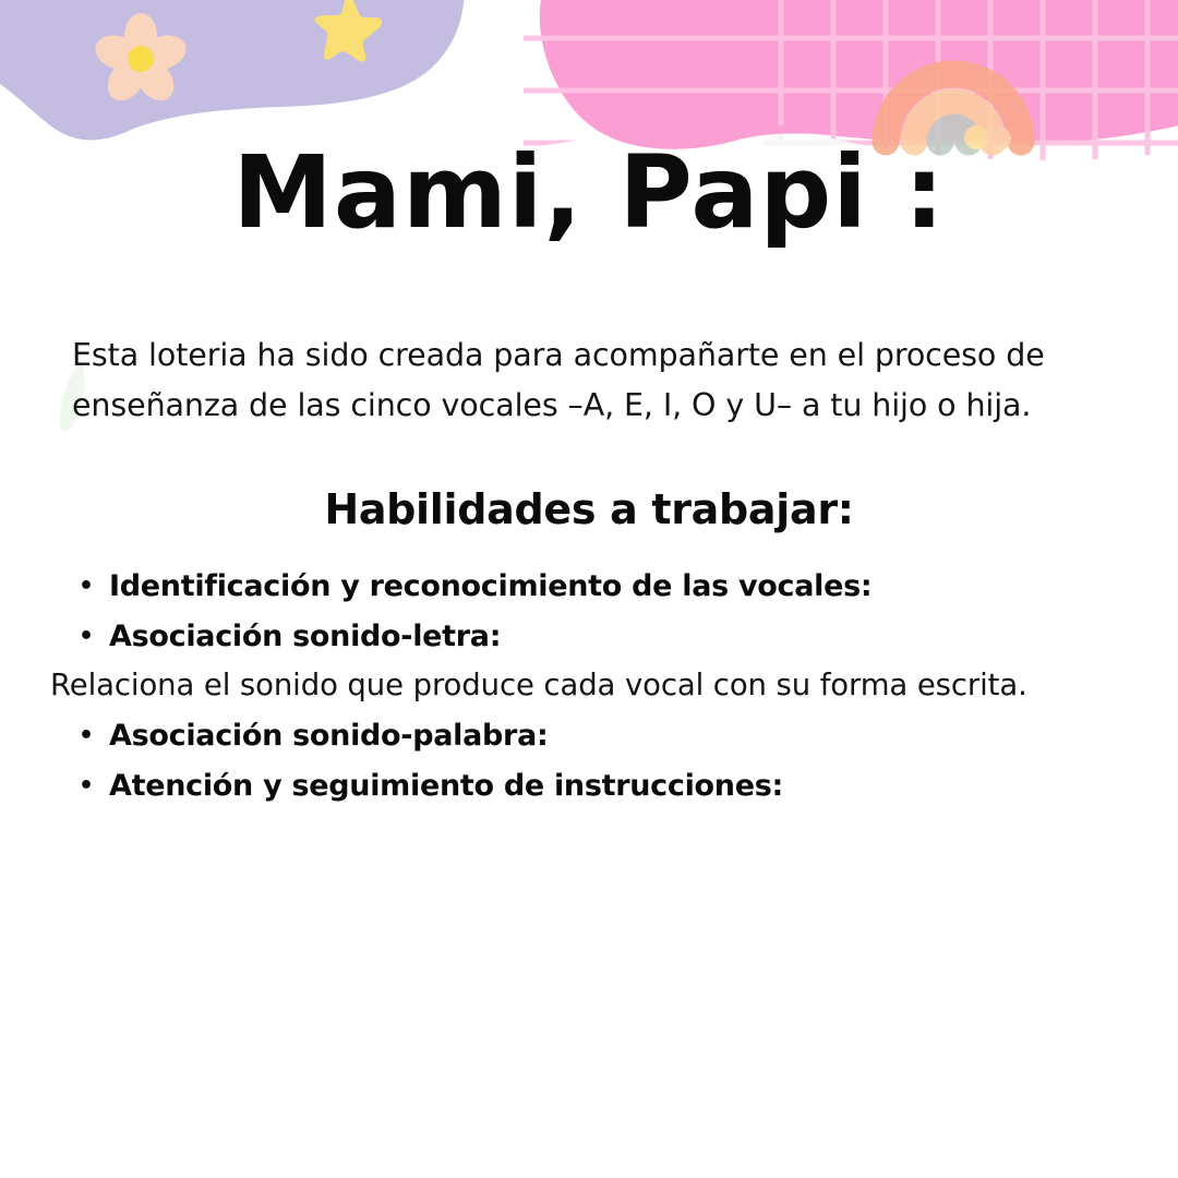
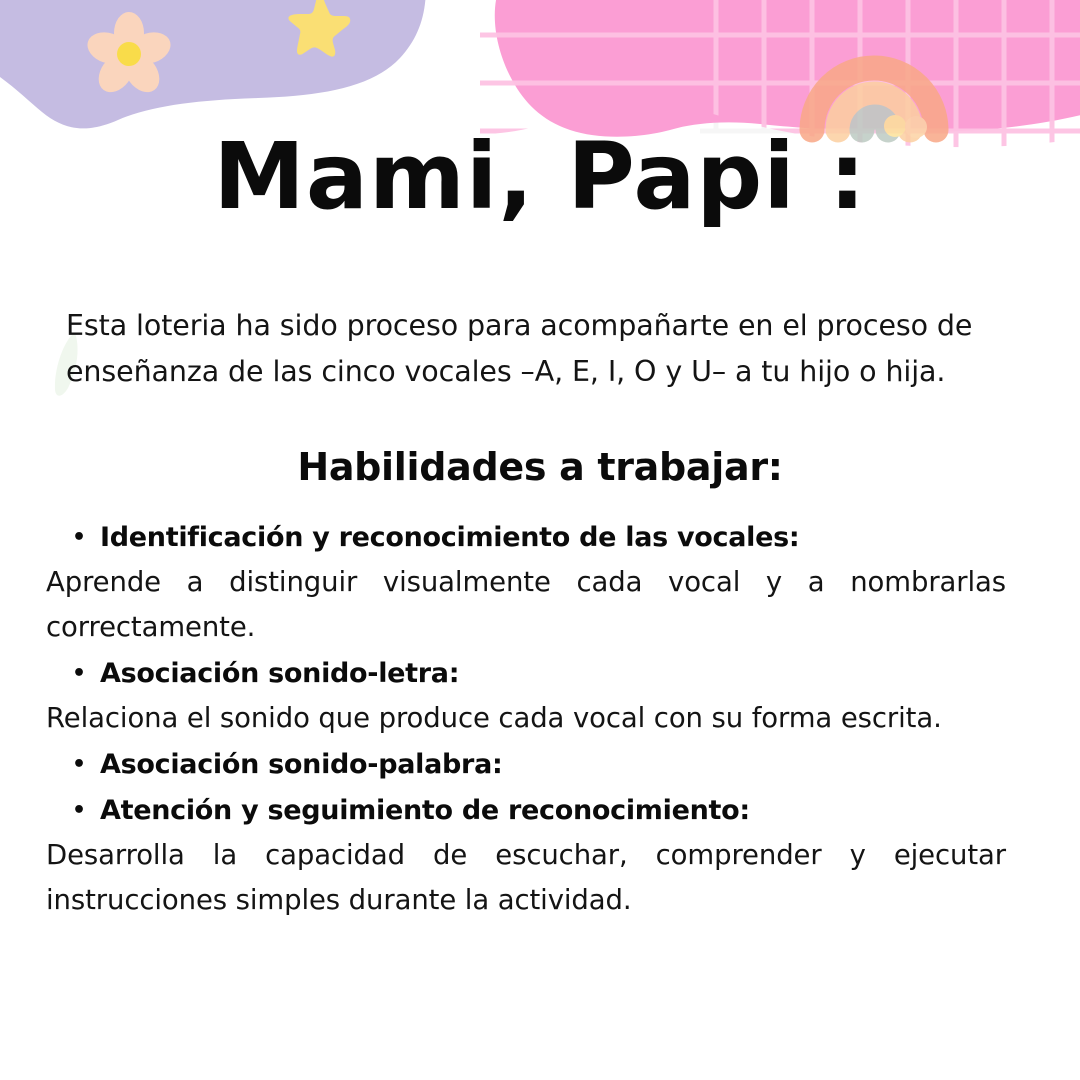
  Mami, Papi :
- Esta loteria ha sido creada para acompañarte en el proceso de enseñanza de las cinco vocales –A, E, I, O y U– a tu hijo o hija.
+ Esta loteria ha sido proceso para acompañarte en el proceso de enseñanza de las cinco vocales –A, E, I, O y U– a tu hijo o hija.
  Habilidades a trabajar:
  •
  Identificación y reconocimiento de las vocales:
+ Aprende a distinguir visualmente cada vocal y a nombrarlas correctamente.
  •
  Asociación sonido-letra:
  Relaciona el sonido que produce cada vocal con su forma escrita.
  •
  Asociación sonido-palabra:
  •
- Atención y seguimiento de instrucciones:
+ Atención y seguimiento de reconocimiento:
+ Desarrolla la capacidad de escuchar, comprender y ejecutar instrucciones simples durante la actividad.
